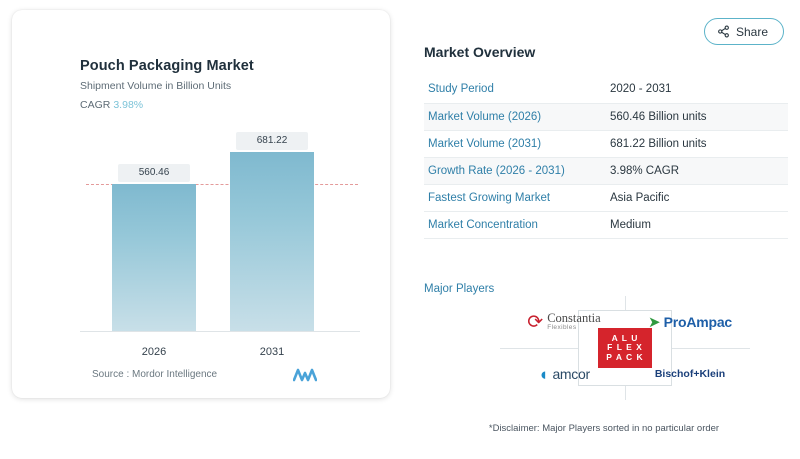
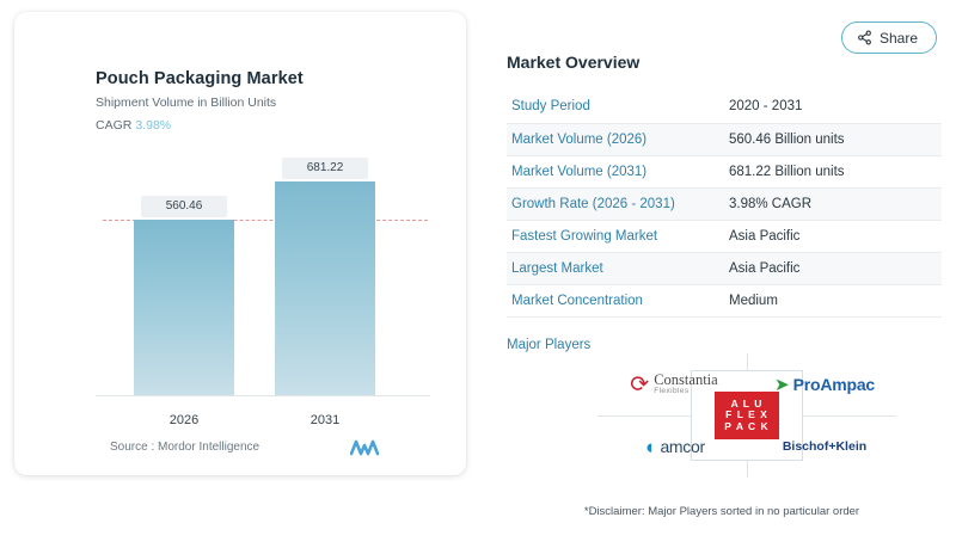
  Share
  Pouch Packaging Market
  Shipment Volume in Billion Units
  CAGR 3.98%
  560.46
  681.22
  2026
  2031
  Source : Mordor Intelligence
  Market Overview
  Study Period	2020 - 2031
  Market Volume (2026)	560.46 Billion units
  Market Volume (2031)	681.22 Billion units
  Growth Rate (2026 - 2031)	3.98% CAGR
  Fastest Growing Market	Asia Pacific
+ Largest Market	Asia Pacific
  Market Concentration	Medium
  Major Players
  ⟳
  Constantia
  ➤
  ProAmpac
  ◖
  amcor
  Bischof+Klein
  A L U
  F L E X
  P A C K
  *Disclaimer: Major Players sorted in no particular order
